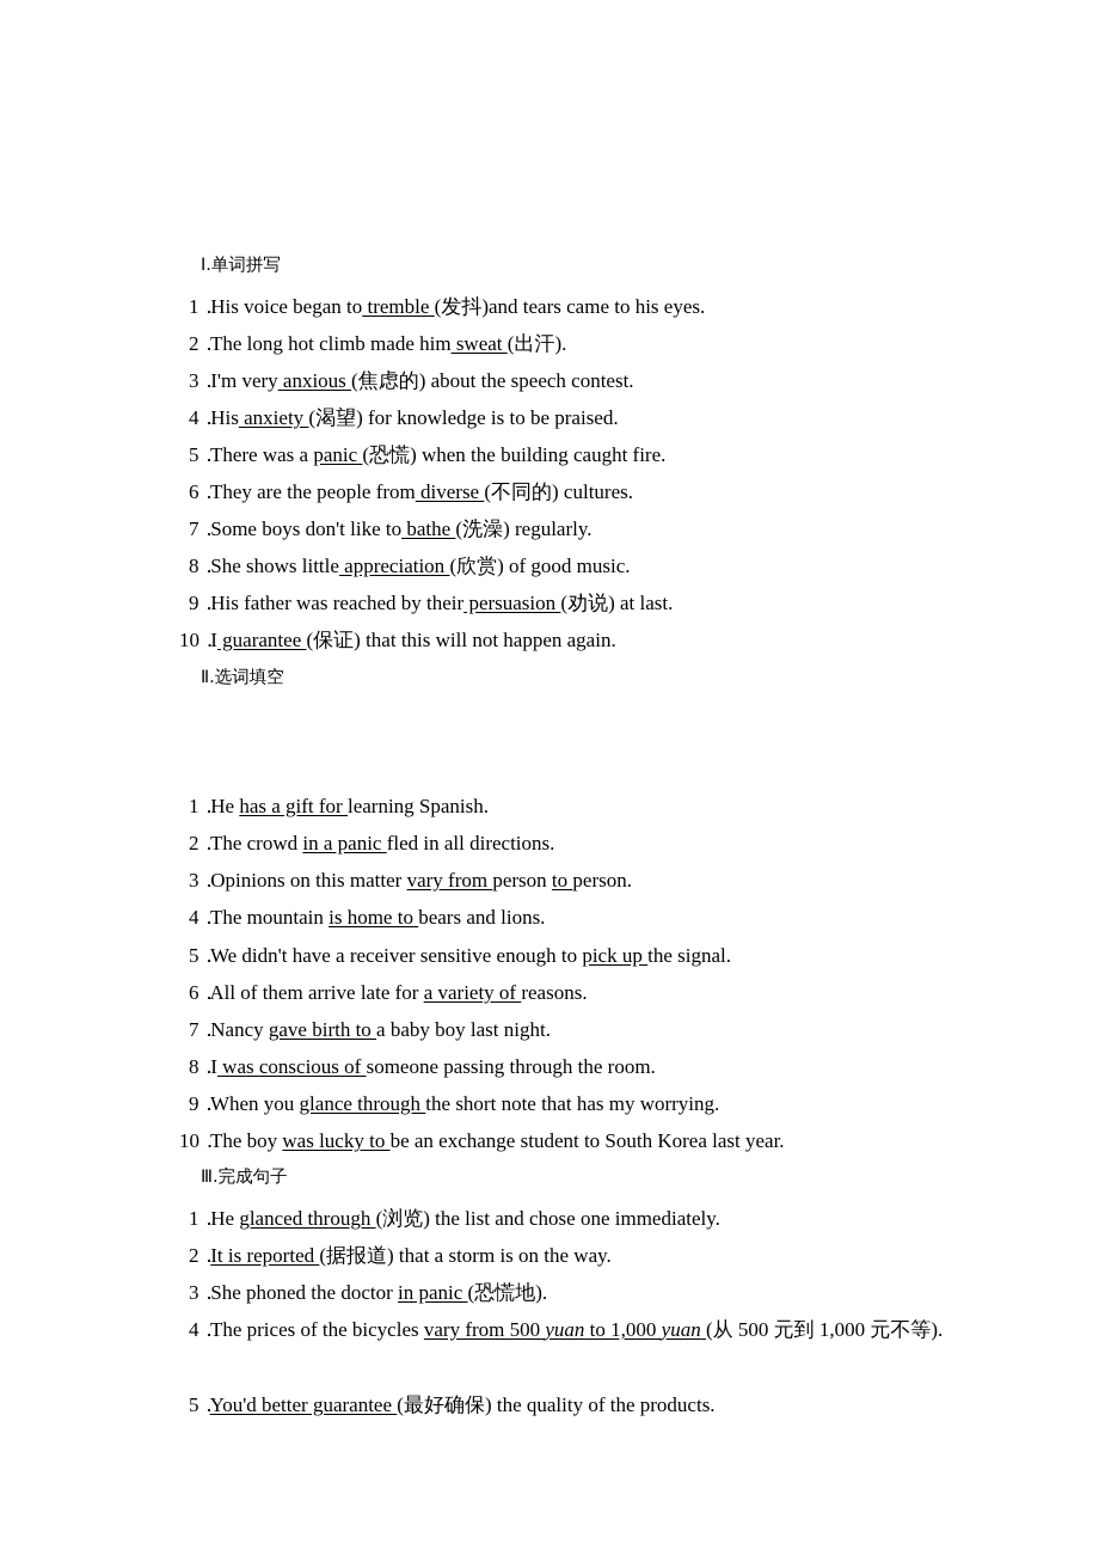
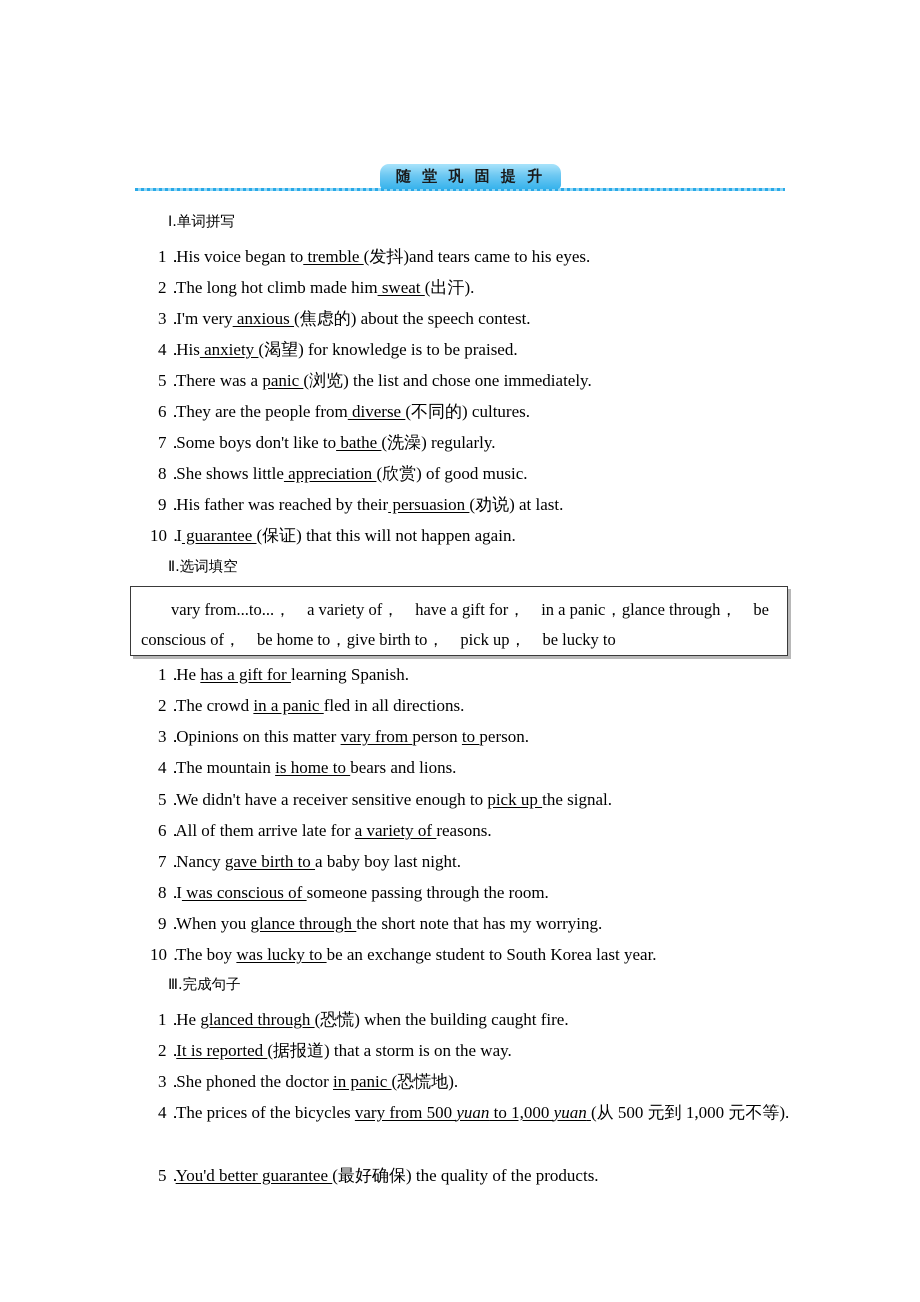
+ 随 堂 巩 固 提 升
  Ⅰ.单词拼写
  1 His voice began to tremble (发抖)and tears came to his eyes.
  2 The long hot climb made him sweat (出汗).
  3 I'm very anxious (焦虑的) about the speech contest.
  4 His anxiety (渴望) for knowledge is to be praised.
- 5 There was a panic (恐慌) when the building caught fire.
+ 5 There was a panic (浏览) the list and chose one immediately.
  6 They are the people from diverse (不同的) cultures.
  7 Some boys don't like to bathe (洗澡) regularly.
  8 She shows little appreciation (欣赏) of good music.
  9 His father was reached by their persuasion (劝说) at last.
  10 I guarantee (保证) that this will not happen again.
  Ⅱ.选词填空
+ vary from...to...， a variety of， have a gift for， in a panic，glance through， be conscious of， be home to，give birth to， pick up， be lucky to
  1 He has a gift for learning Spanish.
  2 The crowd in a panic fled in all directions.
  3 Opinions on this matter vary from person to person.
  4 The mountain is home to bears and lions.
  5 We didn't have a receiver sensitive enough to pick up the signal.
  6 All of them arrive late for a variety of reasons.
  7 Nancy gave birth to a baby boy last night.
  8 I was conscious of someone passing through the room.
  9 When you glance through the short note that has my worrying.
  10 The boy was lucky to be an exchange student to South Korea last year.
  Ⅲ.完成句子
- 1 He glanced through (浏览) the list and chose one immediately.
+ 1 He glanced through (恐慌) when the building caught fire.
  2 It is reported (据报道) that a storm is on the way.
  3 She phoned the doctor in panic (恐慌地).
  4 The prices of the bicycles vary from 500 yuan to 1,000 yuan (从 500 元到 1,000 元不等).
  5 You'd better guarantee (最好确保) the quality of the products.
